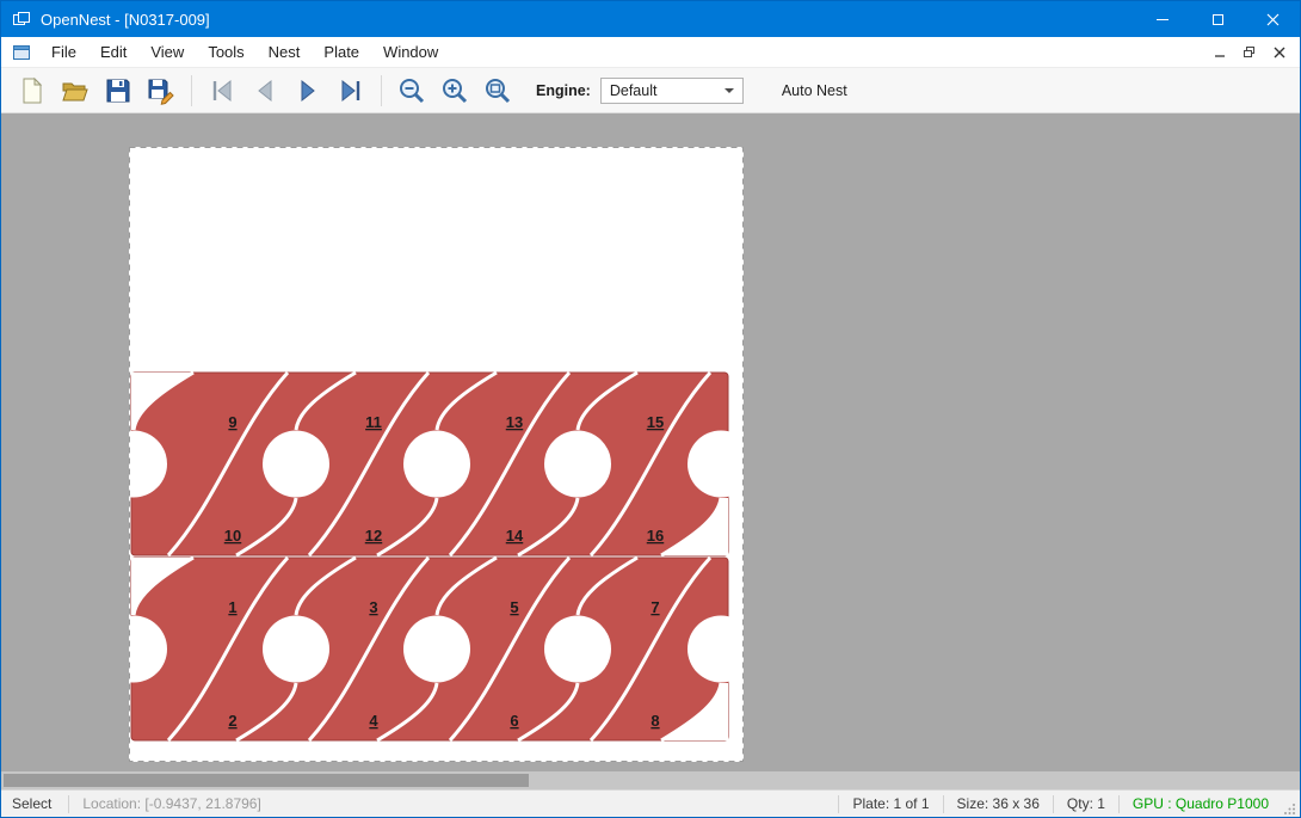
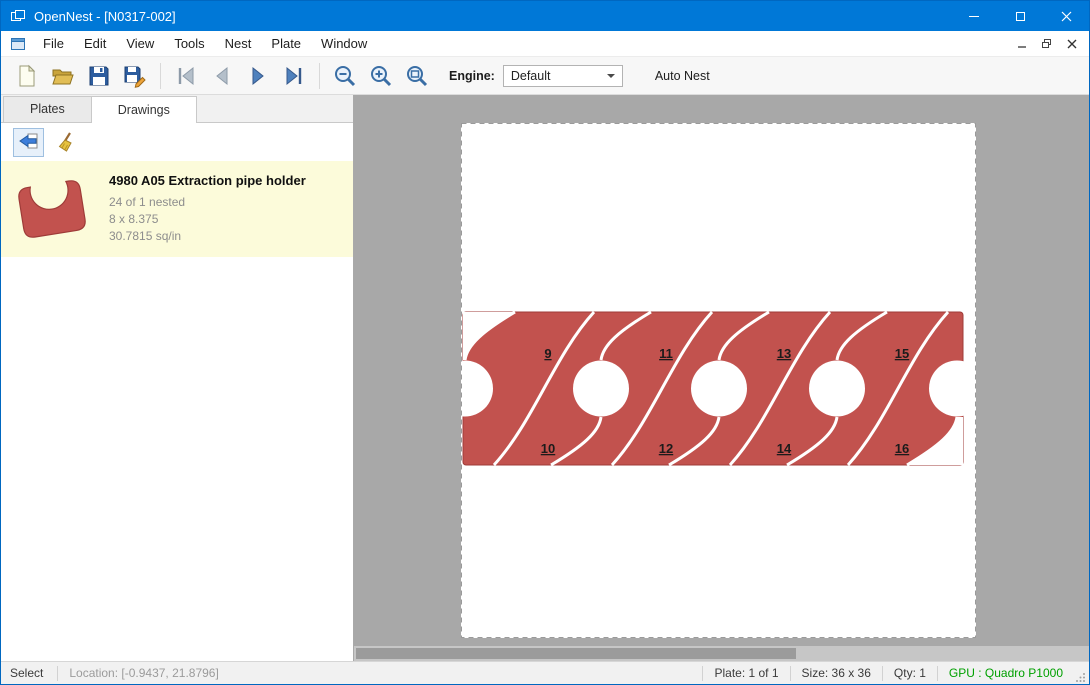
- OpenNest - [N0317-009]
+ OpenNest - [N0317-002]
  File
  Edit
  View
  Tools
  Nest
  Plate
  Window
  Engine:
  Default
  Auto Nest
+ Plates
+ Drawings
+ 4980 A05 Extraction pipe holder
+ 24 of 1 nested
+ 8 x 8.375
+ 30.7815 sq/in
  9
  11
  13
  15
  10
  12
  14
  16
- 1
- 3
- 5
- 7
- 2
- 4
- 6
- 8
  Select
  Location: [-0.9437, 21.8796]
  Plate: 1 of 1
  Size: 36 x 36
  Qty: 1
  GPU : Quadro P1000
